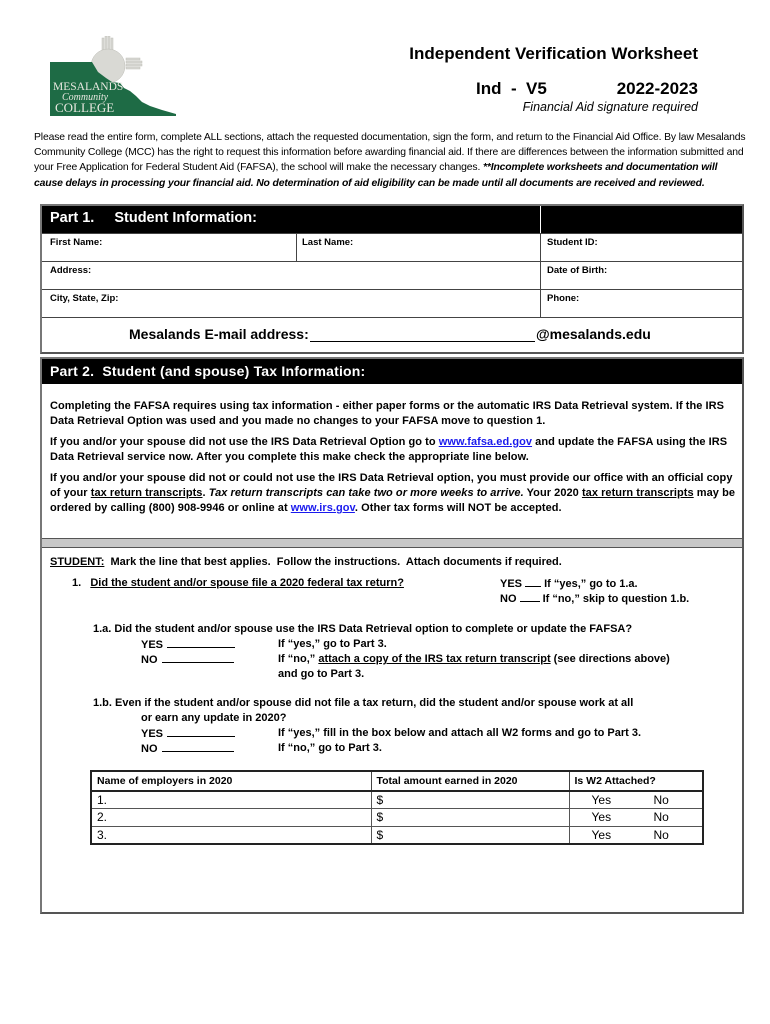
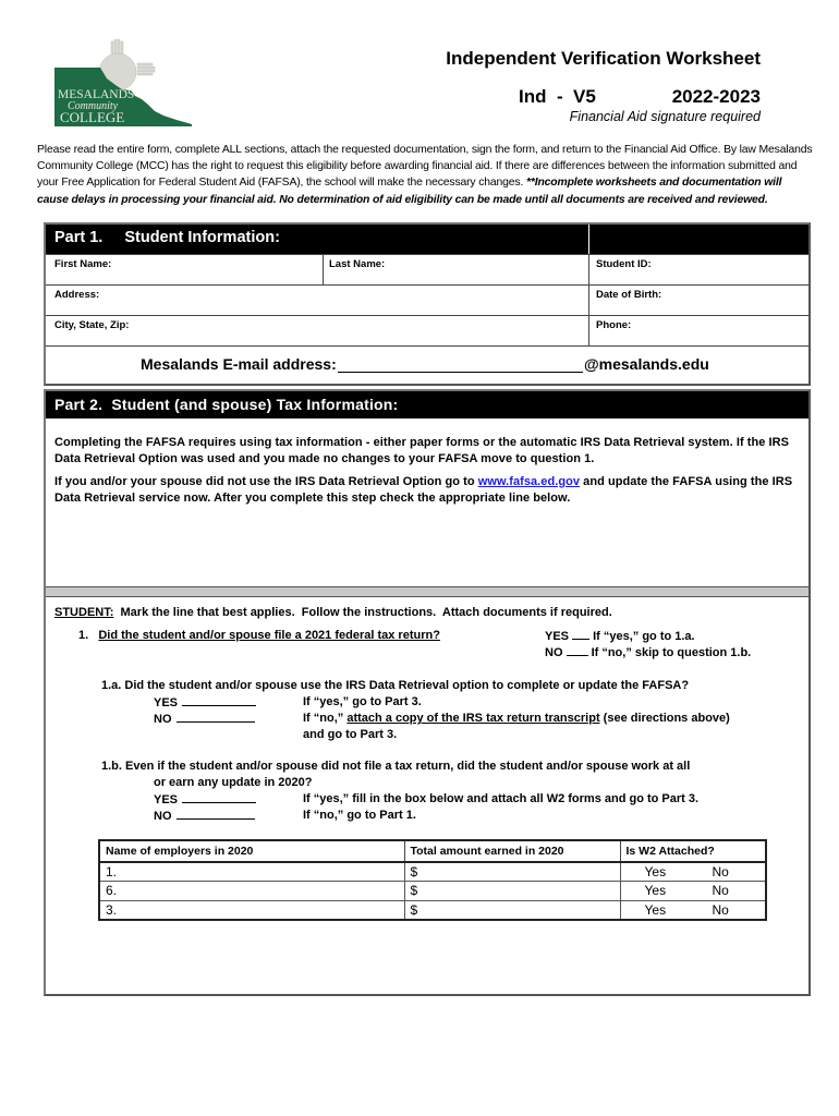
  MESALANDS
  Community
  COLLEGE
  Independent Verification Worksheet
  Ind - V5
  2022-2023
  Financial Aid signature required
- Please read the entire form, complete ALL sections, attach the requested documentation, sign the form, and return to the Financial Aid Office. By law Mesalands Community College (MCC) has the right to request this information before awarding financial aid. If there are differences between the information submitted and your Free Application for Federal Student Aid (FAFSA), the school will make the necessary changes. **Incomplete worksheets and documentation will cause delays in processing your financial aid. No determination of aid eligibility can be made until all documents are received and reviewed.
+ Please read the entire form, complete ALL sections, attach the requested documentation, sign the form, and return to the Financial Aid Office. By law Mesalands Community College (MCC) has the right to request this eligibility before awarding financial aid. If there are differences between the information submitted and your Free Application for Federal Student Aid (FAFSA), the school will make the necessary changes. **Incomplete worksheets and documentation will cause delays in processing your financial aid. No determination of aid eligibility can be made until all documents are received and reviewed.
  Part 1. Student Information:
  First Name:
  Last Name:
  Student ID:
  Address:
  Date of Birth:
  City, State, Zip:
  Phone:
  Mesalands E-mail address:
  @mesalands.edu
  Part 2. Student (and spouse) Tax Information:
  Completing the FAFSA requires using tax information - either paper forms or the automatic IRS Data Retrieval system. If the IRS Data Retrieval Option was used and you made no changes to your FAFSA move to question 1.
- If you and/or your spouse did not use the IRS Data Retrieval Option go to www.fafsa.ed.gov and update the FAFSA using the IRS Data Retrieval service now. After you complete this make check the appropriate line below.
+ If you and/or your spouse did not use the IRS Data Retrieval Option go to www.fafsa.ed.gov and update the FAFSA using the IRS Data Retrieval service now. After you complete this step check the appropriate line below.
- If you and/or your spouse did not or could not use the IRS Data Retrieval option, you must provide our office with an official copy of your tax return transcripts. Tax return transcripts can take two or more weeks to arrive. Your 2020 tax return transcripts may be ordered by calling (800) 908-9946 or online at www.irs.gov. Other tax forms will NOT be accepted.
  STUDENT: Mark the line that best applies. Follow the instructions. Attach documents if required.
- 1. Did the student and/or spouse file a 2020 federal tax return?
+ 1. Did the student and/or spouse file a 2021 federal tax return?
  YES If “yes,” go to 1.a.
  NO If “no,” skip to question 1.b.
  1.a. Did the student and/or spouse use the IRS Data Retrieval option to complete or update the FAFSA?
  YES
  If “yes,” go to Part 3.
  NO
  If “no,” attach a copy of the IRS tax return transcript (see directions above)
  and go to Part 3.
  1.b. Even if the student and/or spouse did not file a tax return, did the student and/or spouse work at all
  or earn any update in 2020?
  YES
  If “yes,” fill in the box below and attach all W2 forms and go to Part 3.
  NO
- If “no,” go to Part 3.
+ If “no,” go to Part 1.
  Name of employers in 2020	Total amount earned in 2020	Is W2 Attached?
  1.	$	Yes No
- 2.	$	Yes No
+ 6.	$	Yes No
  3.	$	Yes No
